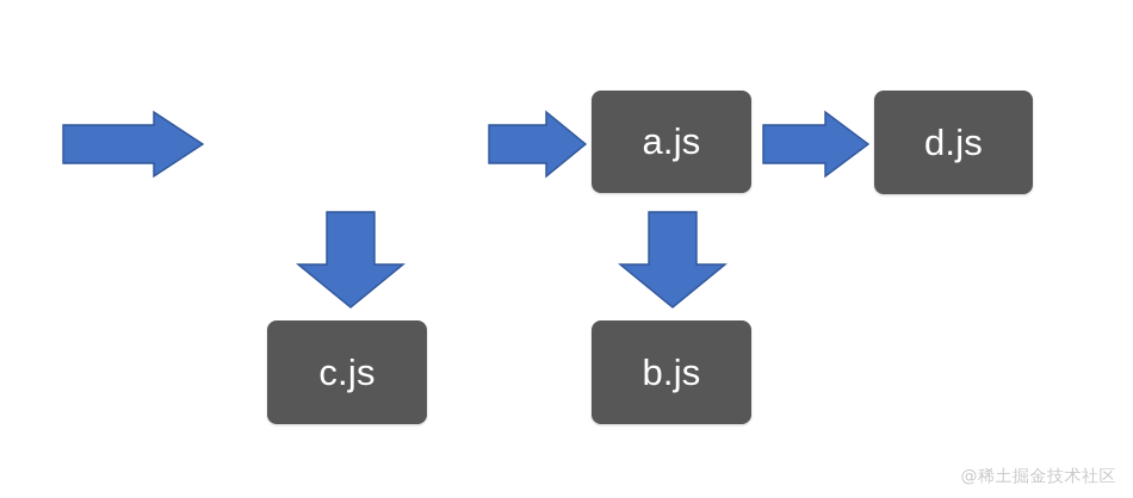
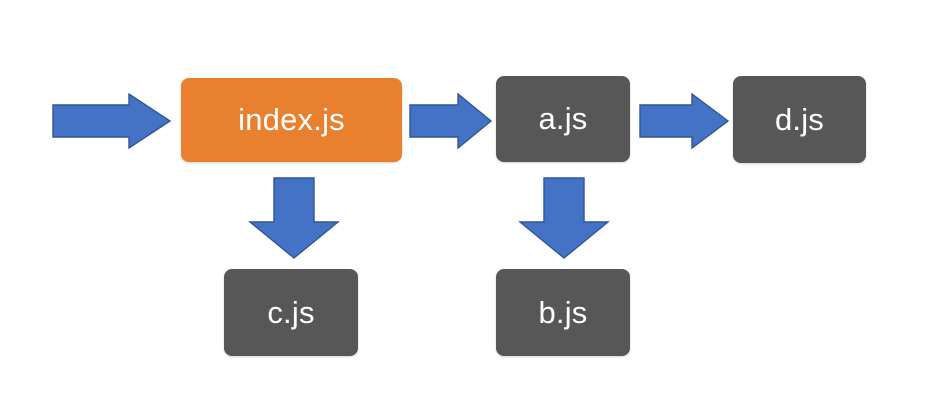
+ index.js
  a.js
  d.js
  c.js
  b.js
- @稀土掘金技术社区
